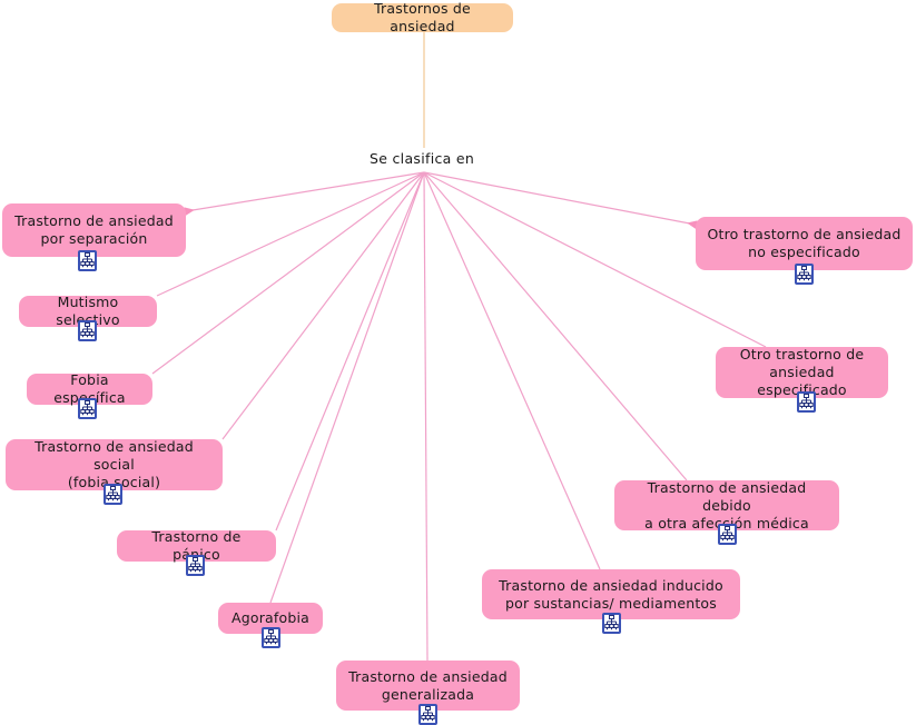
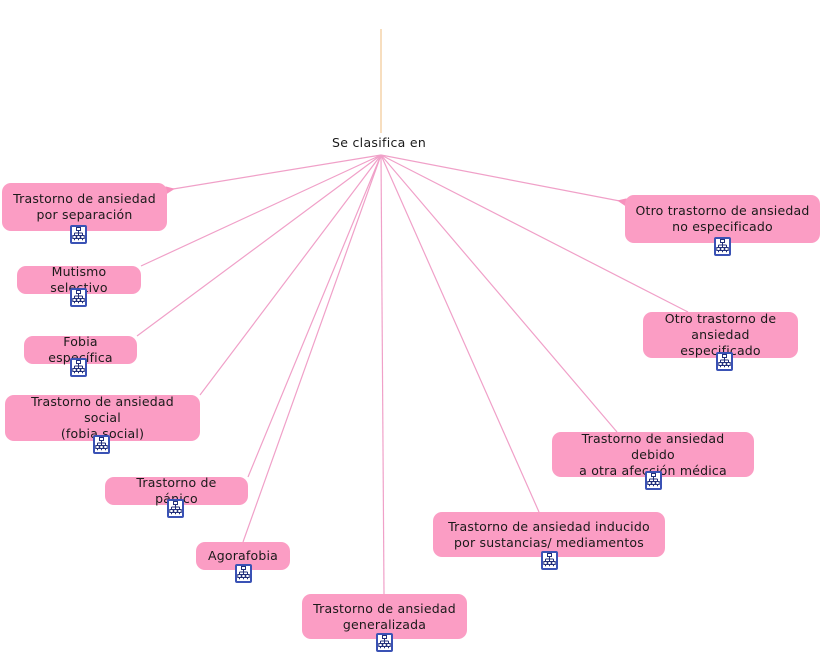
- Trastornos de ansiedad
  Se clasifica en
  Trastorno de ansiedad
  por separación
  Mutismo selivo
  Fobia espífica
  Trastorno de ansiedad social
  (fobia social)
  Trastorno de pco
  Agorafobia
  Trastorno de ansiedad
  generalizada
  Trastorno de ansiedad inducido
  por sustancias/ mediamentos
  Trastorno de ansiedad debido
  a otra afección médica
  Otro trastorno de
  ansiedad especificado
  Otro trastorno de ansiedad
  no especificado
